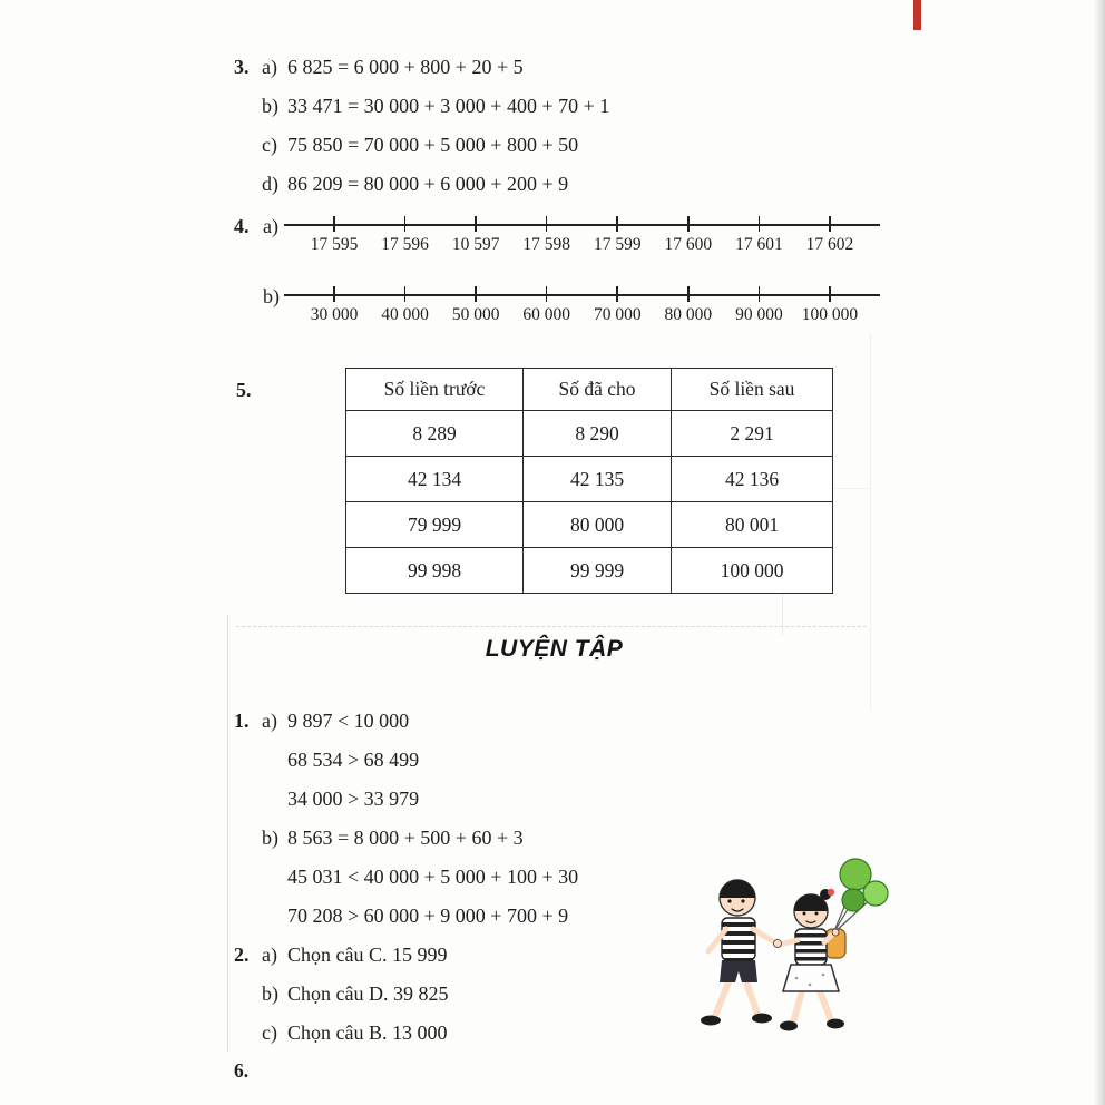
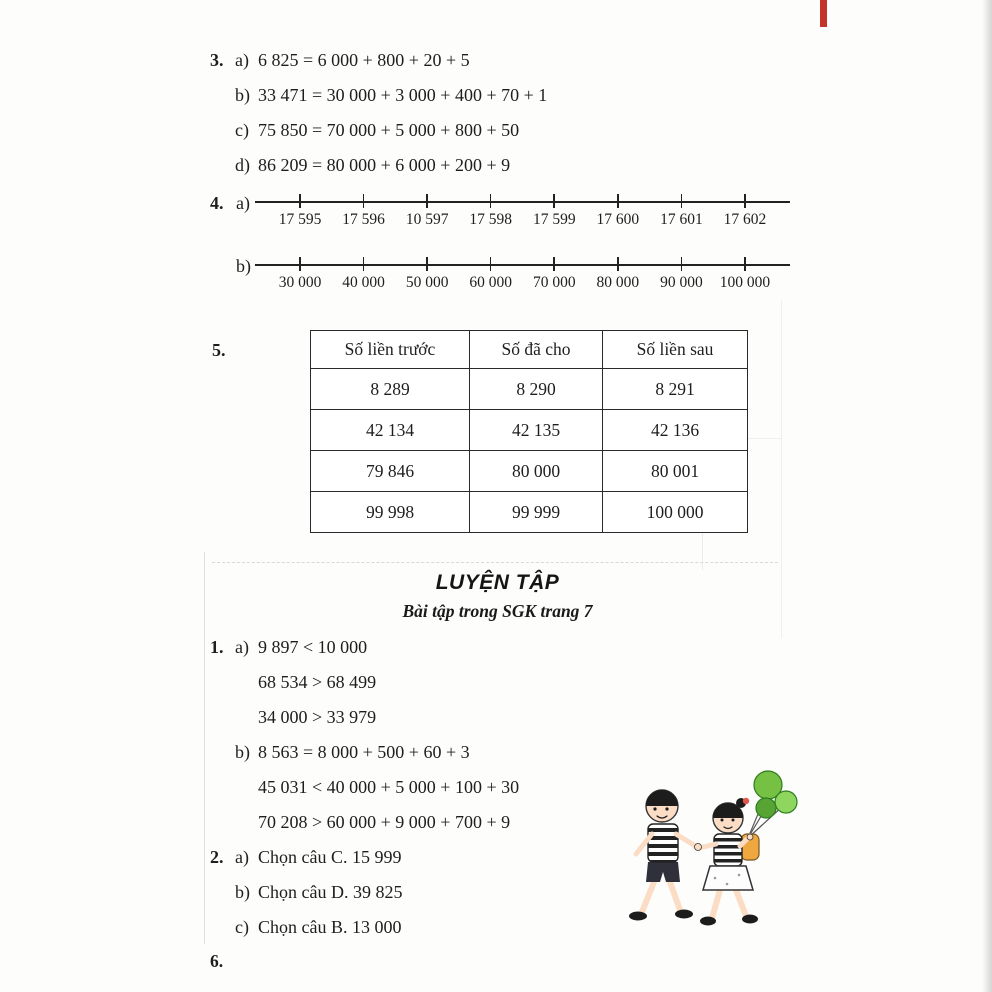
  3.
  a)
  6 825 = 6 000 + 800 + 20 + 5
  b)
  33 471 = 30 000 + 3 000 + 400 + 70 + 1
  c)
  75 850 = 70 000 + 5 000 + 800 + 50
  d)
  86 209 = 80 000 + 6 000 + 200 + 9
  4.
  a)
  17 595
  17 596
  10 597
  17 598
  17 599
  17 600
  17 601
  17 602
  b)
  30 000
  40 000
  50 000
  60 000
  70 000
  80 000
  90 000
  100 000
  5.
  Số liền trước	Số đã cho	Số liền sau
- 8 289	8 290	2 291
+ 8 289	8 290	8 291
  42 134	42 135	42 136
- 79 999	80 000	80 001
+ 79 846	80 000	80 001
  99 998	99 999	100 000
  LUYỆN TẬP
+ Bài tập trong SGK trang 7
  1.
  a)
  9 897 < 10 000
  68 534 > 68 499
  34 000 > 33 979
  b)
  8 563 = 8 000 + 500 + 60 + 3
  45 031 < 40 000 + 5 000 + 100 + 30
  70 208 > 60 000 + 9 000 + 700 + 9
  2.
  a)
  Chọn câu C. 15 999
  b)
  Chọn câu D. 39 825
  c)
  Chọn câu B. 13 000
  6.
